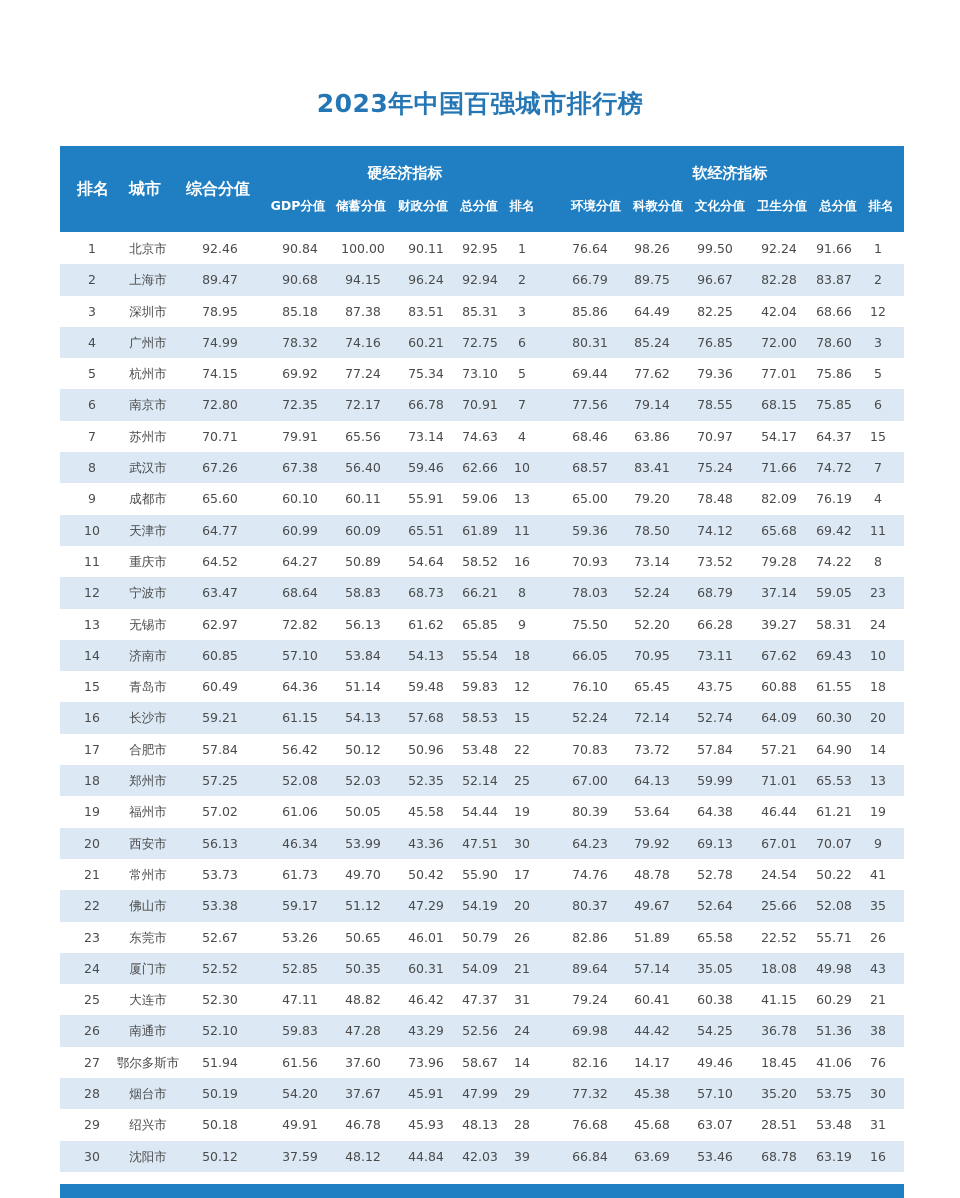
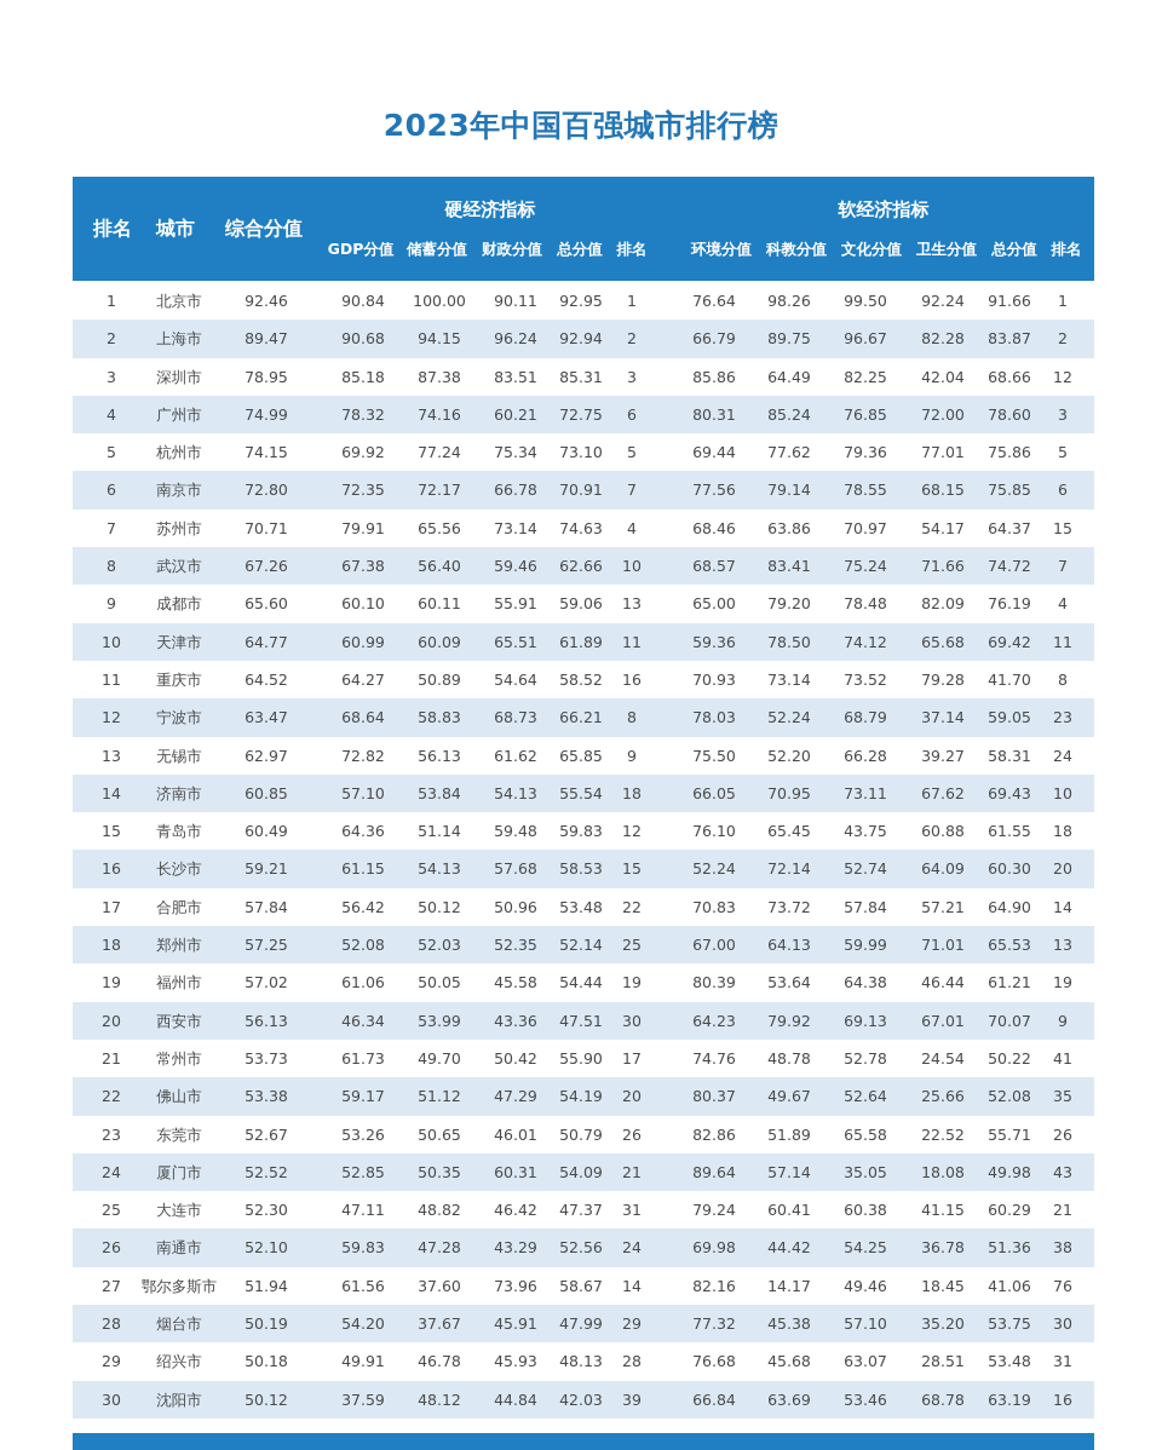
  2023年中国百强城市排行榜
  排名
  城市
  综合分值
  硬经济指标
  GDP分值
  储蓄分值
  财政分值
  总分值
  排名
  软经济指标
  环境分值
  科教分值
  文化分值
  卫生分值
  总分值
  排名
  1
  北京市
  92.46
  90.84
  100.00
  90.11
  92.95
  1
  76.64
  98.26
  99.50
  92.24
  91.66
  1
  2
  上海市
  89.47
  90.68
  94.15
  96.24
  92.94
  2
  66.79
  89.75
  96.67
  82.28
  83.87
  2
  3
  深圳市
  78.95
  85.18
  87.38
  83.51
  85.31
  3
  85.86
  64.49
  82.25
  42.04
  68.66
  12
  4
  广州市
  74.99
  78.32
  74.16
  60.21
  72.75
  6
  80.31
  85.24
  76.85
  72.00
  78.60
  3
  5
  杭州市
  74.15
  69.92
  77.24
  75.34
  73.10
  5
  69.44
  77.62
  79.36
  77.01
  75.86
  5
  6
  南京市
  72.80
  72.35
  72.17
  66.78
  70.91
  7
  77.56
  79.14
  78.55
  68.15
  75.85
  6
  7
  苏州市
  70.71
  79.91
  65.56
  73.14
  74.63
  4
  68.46
  63.86
  70.97
  54.17
  64.37
  15
  8
  武汉市
  67.26
  67.38
  56.40
  59.46
  62.66
  10
  68.57
  83.41
  75.24
  71.66
  74.72
  7
  9
  成都市
  65.60
  60.10
  60.11
  55.91
  59.06
  13
  65.00
  79.20
  78.48
  82.09
  76.19
  4
  10
  天津市
  64.77
  60.99
  60.09
  65.51
  61.89
  11
  59.36
  78.50
  74.12
  65.68
  69.42
  11
  11
  重庆市
  64.52
  64.27
  50.89
  54.64
  58.52
  16
  70.93
  73.14
  73.52
  79.28
- 74.22
+ 41.70
  8
  12
  宁波市
  63.47
  68.64
  58.83
  68.73
  66.21
  8
  78.03
  52.24
  68.79
  37.14
  59.05
  23
  13
  无锡市
  62.97
  72.82
  56.13
  61.62
  65.85
  9
  75.50
  52.20
  66.28
  39.27
  58.31
  24
  14
  济南市
  60.85
  57.10
  53.84
  54.13
  55.54
  18
  66.05
  70.95
  73.11
  67.62
  69.43
  10
  15
  青岛市
  60.49
  64.36
  51.14
  59.48
  59.83
  12
  76.10
  65.45
  43.75
  60.88
  61.55
  18
  16
  长沙市
  59.21
  61.15
  54.13
  57.68
  58.53
  15
  52.24
  72.14
  52.74
  64.09
  60.30
  20
  17
  合肥市
  57.84
  56.42
  50.12
  50.96
  53.48
  22
  70.83
  73.72
  57.84
  57.21
  64.90
  14
  18
  郑州市
  57.25
  52.08
  52.03
  52.35
  52.14
  25
  67.00
  64.13
  59.99
  71.01
  65.53
  13
  19
  福州市
  57.02
  61.06
  50.05
  45.58
  54.44
  19
  80.39
  53.64
  64.38
  46.44
  61.21
  19
  20
  西安市
  56.13
  46.34
  53.99
  43.36
  47.51
  30
  64.23
  79.92
  69.13
  67.01
  70.07
  9
  21
  常州市
  53.73
  61.73
  49.70
  50.42
  55.90
  17
  74.76
  48.78
  52.78
  24.54
  50.22
  41
  22
  佛山市
  53.38
  59.17
  51.12
  47.29
  54.19
  20
  80.37
  49.67
  52.64
  25.66
  52.08
  35
  23
  东莞市
  52.67
  53.26
  50.65
  46.01
  50.79
  26
  82.86
  51.89
  65.58
  22.52
  55.71
  26
  24
  厦门市
  52.52
  52.85
  50.35
  60.31
  54.09
  21
  89.64
  57.14
  35.05
  18.08
  49.98
  43
  25
  大连市
  52.30
  47.11
  48.82
  46.42
  47.37
  31
  79.24
  60.41
  60.38
  41.15
  60.29
  21
  26
  南通市
  52.10
  59.83
  47.28
  43.29
  52.56
  24
  69.98
  44.42
  54.25
  36.78
  51.36
  38
  27
  鄂尔多斯市
  51.94
  61.56
  37.60
  73.96
  58.67
  14
  82.16
  14.17
  49.46
  18.45
  41.06
  76
  28
  烟台市
  50.19
  54.20
  37.67
  45.91
  47.99
  29
  77.32
  45.38
  57.10
  35.20
  53.75
  30
  29
  绍兴市
  50.18
  49.91
  46.78
  45.93
  48.13
  28
  76.68
  45.68
  63.07
  28.51
  53.48
  31
  30
  沈阳市
  50.12
  37.59
  48.12
  44.84
  42.03
  39
  66.84
  63.69
  53.46
  68.78
  63.19
  16
